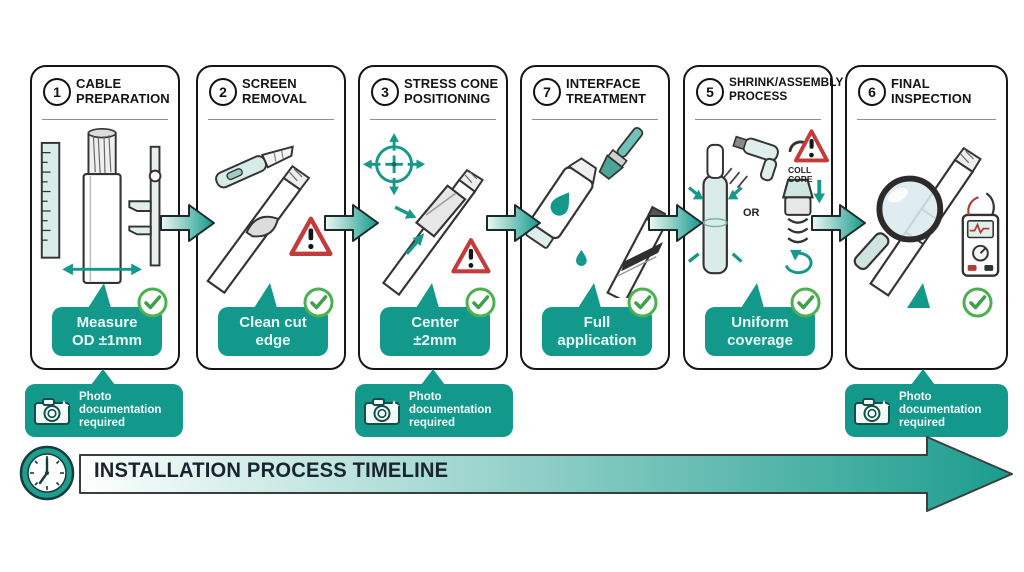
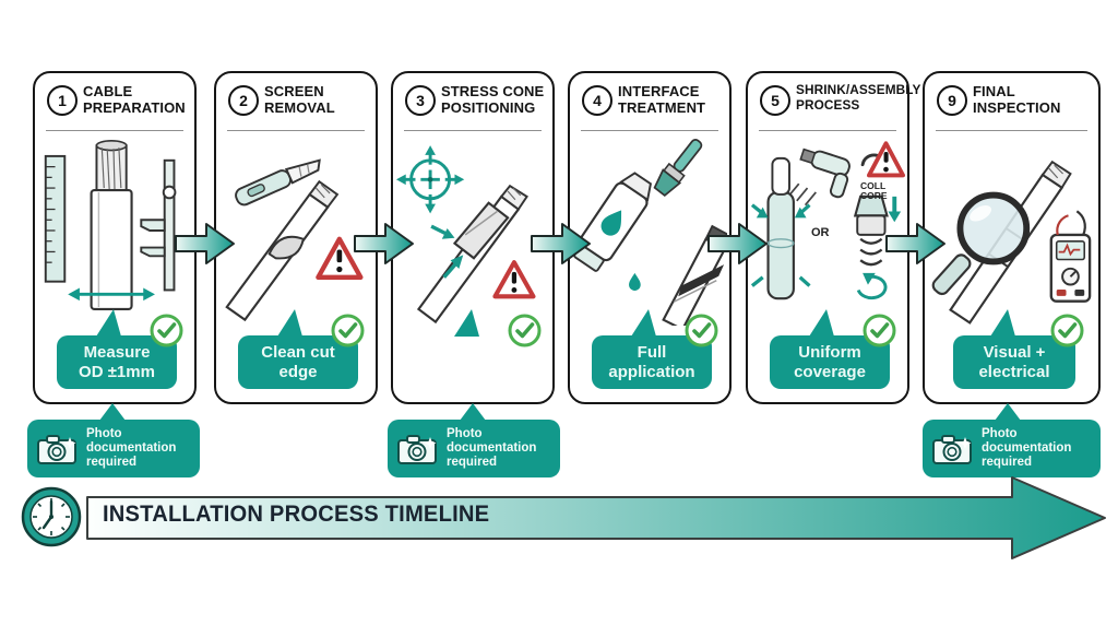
  1
  CABLE
  PREPARATION
  Measure
  OD ±1mm
  2
  SCREEN
  REMOVAL
  Clean cut
  edge
  3
  STRESS CONE
  POSITIONING
- Center
- ±2mm
- 7
+ 4
  INTERFACE
  TREATMENT
  Full
  application
  5
  SHRINK/ASSEMBLY
  PROCESS
  OR
  COLL
  CORE
  Uniform
  coverage
- 6
+ 9
  FINAL
  INSPECTION
+ Visual +
+ electrical
  Photo
  documentation
  required
  Photo
  documentation
  required
  Photo
  documentation
  required
  INSTALLATION PROCESS TIMELINE
